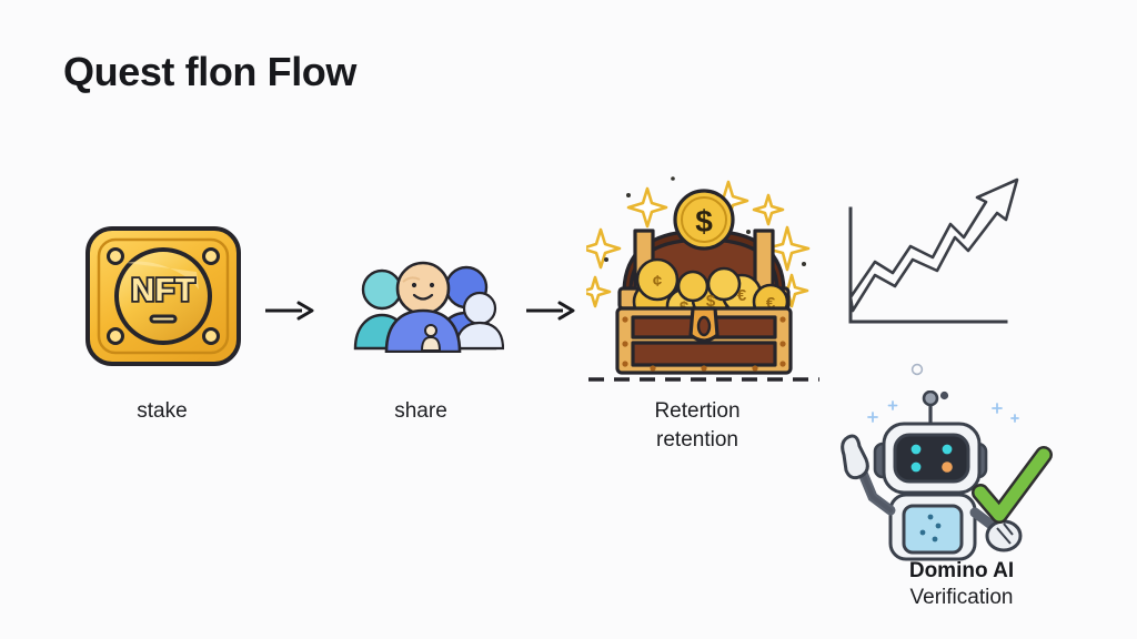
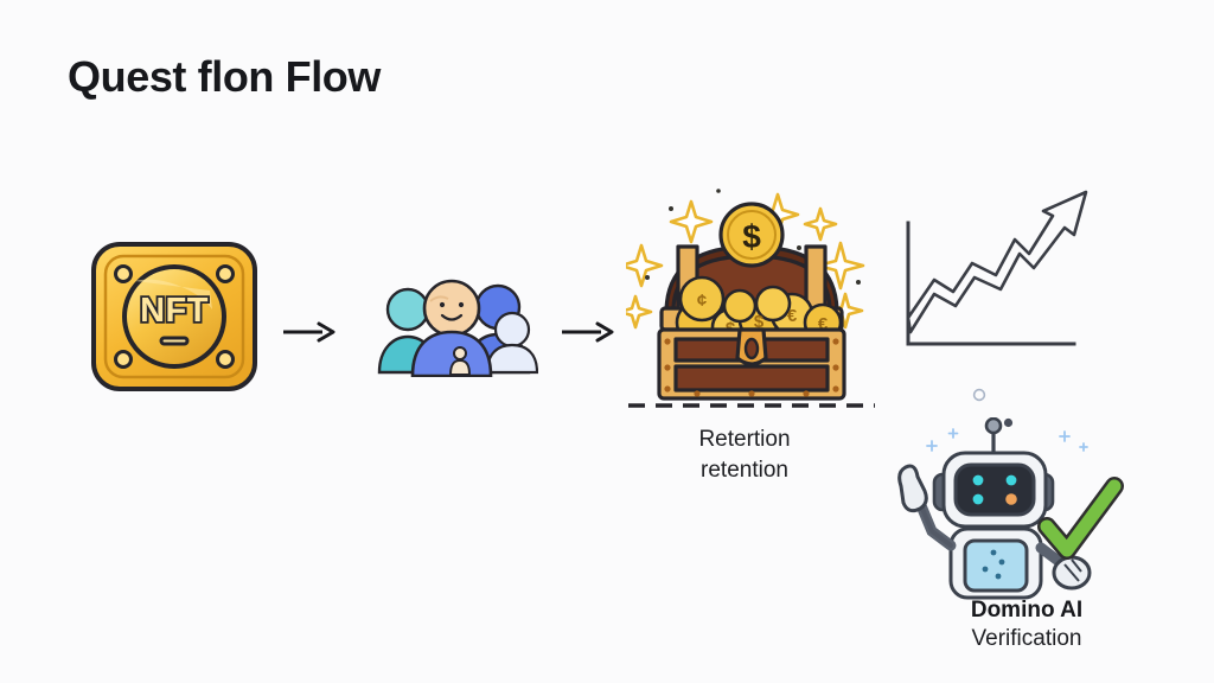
  Quest flon Flow
  NFT
- stake
- share
  ¢
  $
  €
  €
  $
  Retertion
  retention
  Domino AI
  Verification
